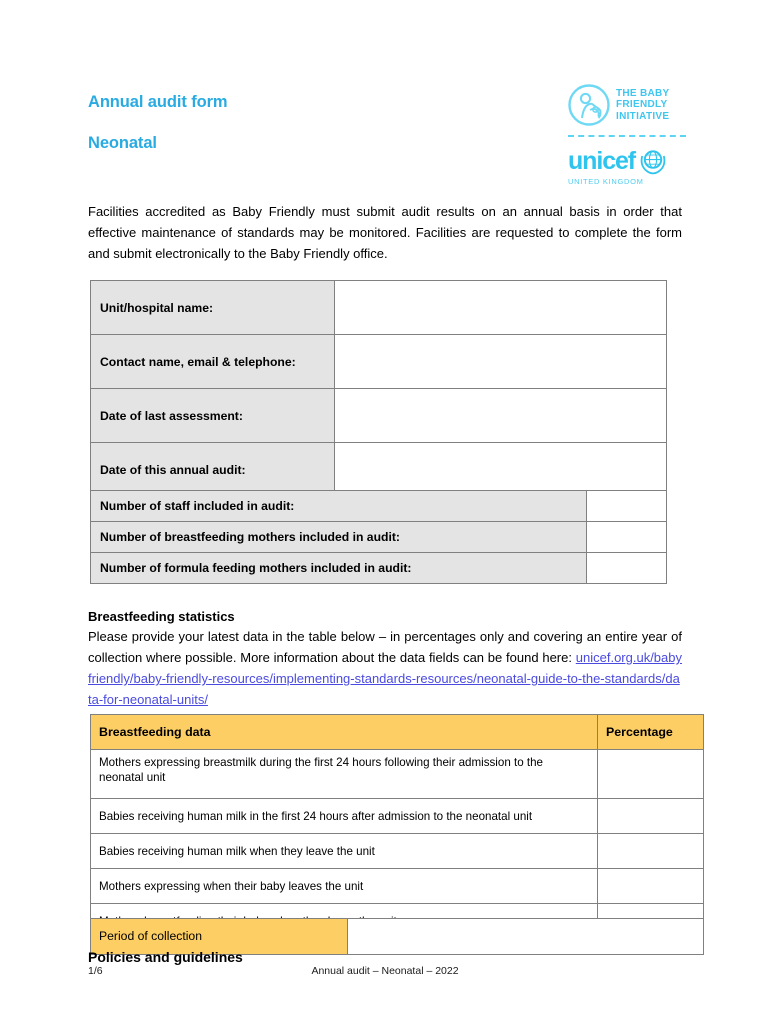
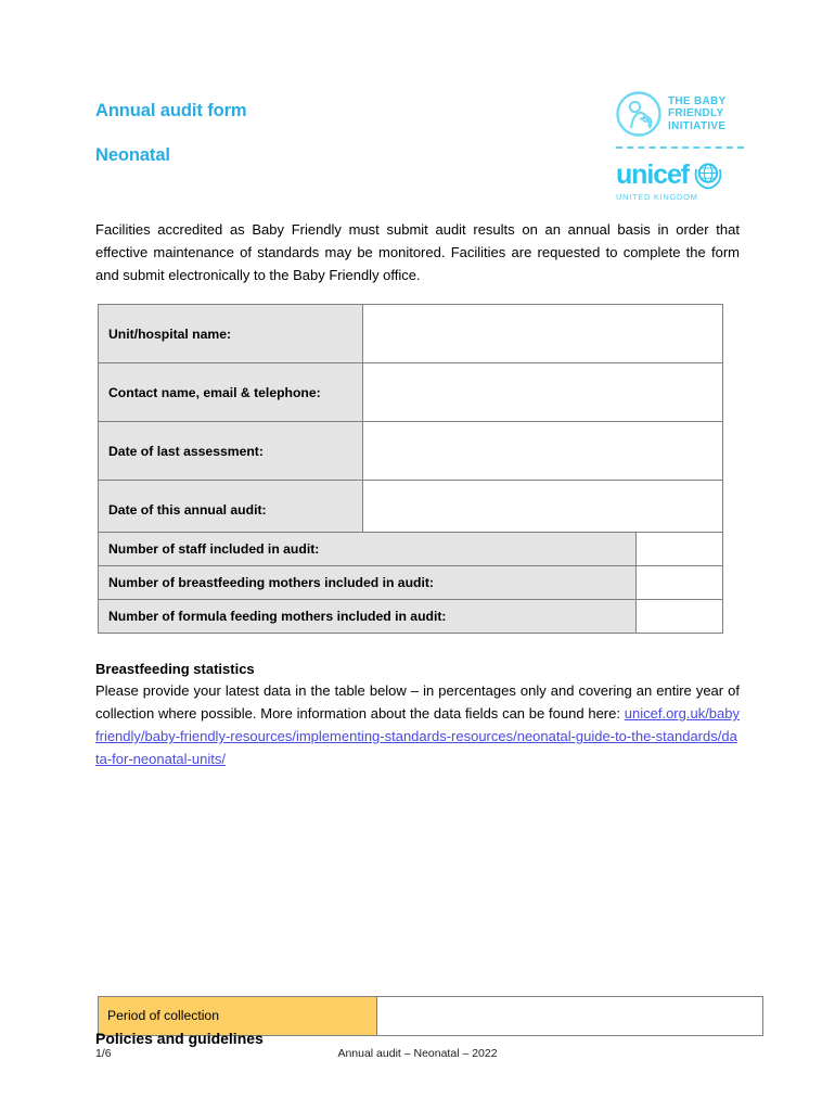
  Annual audit form
  Neonatal
  THE BABY
  FRIENDLY
  INITIATIVE
  unicef
  UNITED KINGDOM
  Facilities accredited as Baby Friendly must submit audit results on an annual basis in order that effective maintenance of standards may be monitored. Facilities are requested to complete the form and submit electronically to the Baby Friendly office.
  Unit/hospital name:
  Contact name, email & telephone:
  Date of last assessment:
  Date of this annual audit:
  Number of staff included in audit:
  Number of breastfeeding mothers included in audit:
  Number of formula feeding mothers included in audit:
  Breastfeeding statistics
  Please provide your latest data in the table below – in percentages only and covering an entire year of collection where possible. More information about the data fields can be found here: unicef.org.uk/babyfriendly/baby-friendly-resources/implementing-standards-resources/neonatal-guide-to-the-standards/data-for-neonatal-units/
- Breastfeeding data	Percentage
- Mothers expressing breastmilk during the first 24 hours following their admission to the neonatal unit
- Babies receiving human milk in the first 24 hours after admission to the neonatal unit
- Babies receiving human milk when they leave the unit
- Mothers expressing when their baby leaves the unit
  Period of collection
  Policies and guidelines
  1/6
  Annual audit – Neonatal – 2022
